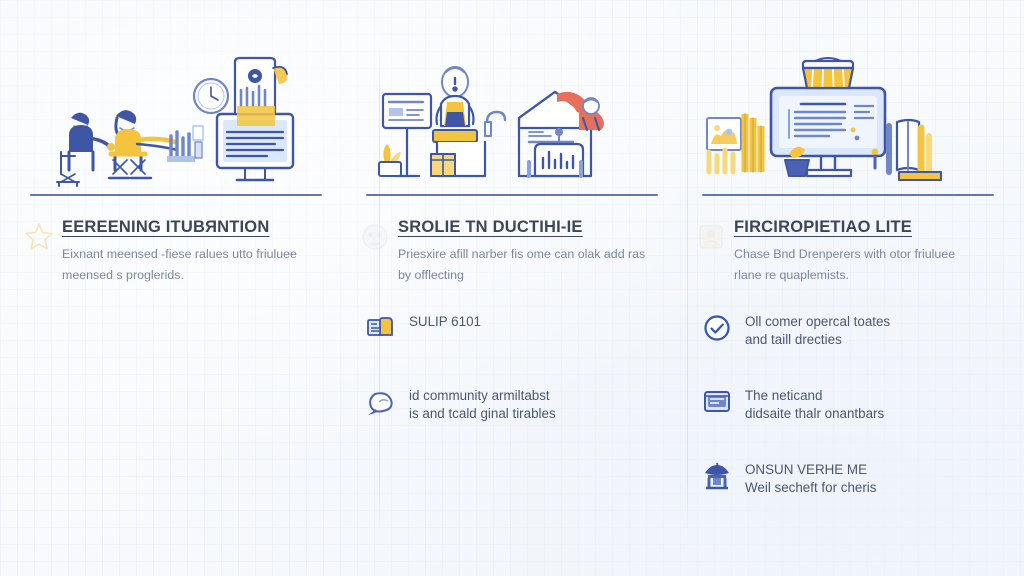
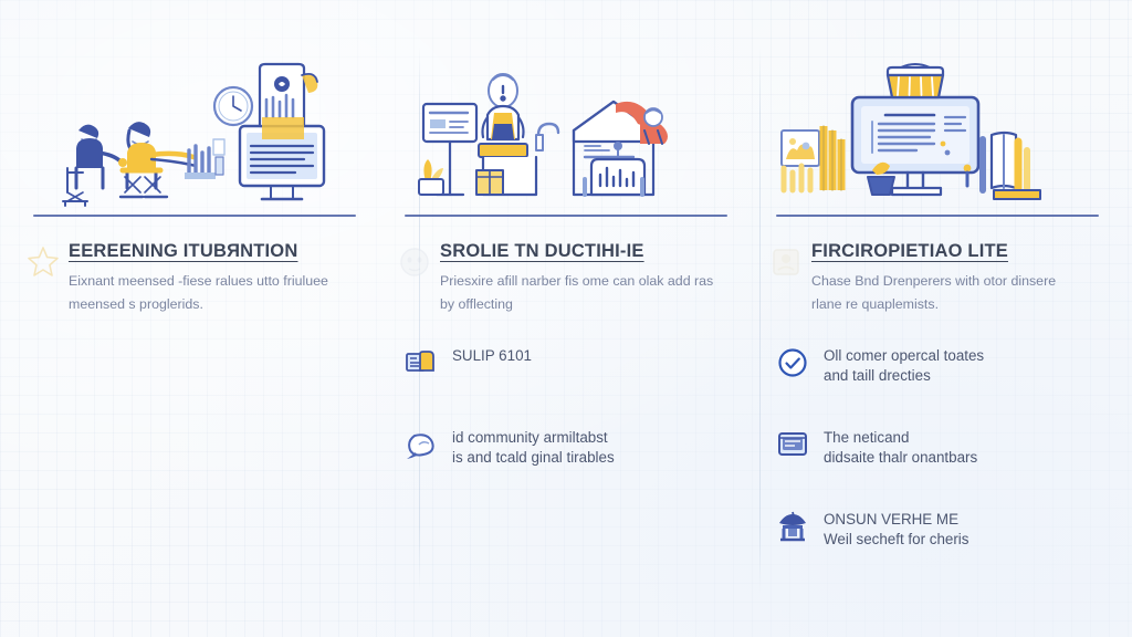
  EEREENING ITUBЯNTION
  Eixnant meensed -fiese ralues utto friuluee meensed s proglerids.
  SROLIE TN DUCTIHI-IE
  Priesxire afill narber fis ome can olak add ras by offlecting
  SULIP 6101
  id community armiltabst
  is and tcald ginal tirables
  FIRCIROPIETIAO LITE
- Chase Bnd Drenperers with otor friuluee rlane re quaplemists.
+ Chase Bnd Drenperers with otor dinsere rlane re quaplemists.
  Oll comer opercal toates
  and taill drecties
  The neticand
  didsaite thalr onantbars
  ONSUN VERHE ME
  Weil secheft for cheris
